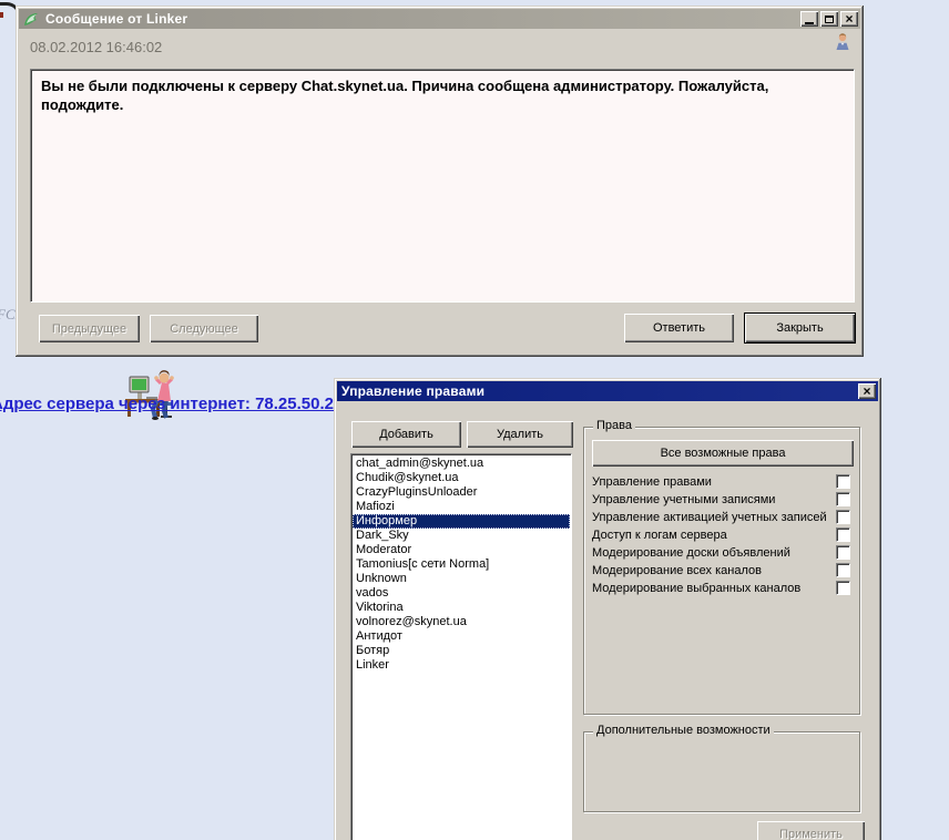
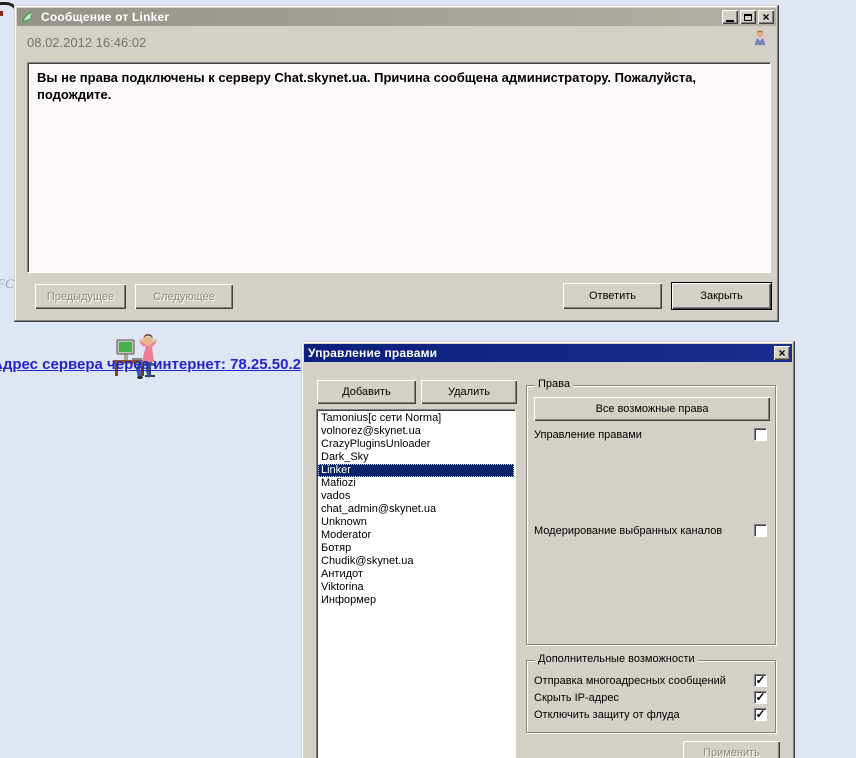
  дрес сервера через интернет: 78.25.50.2
  Сообщение от Linker
  ×
  08.02.2012 16:46:02
- Вы не были подключены к серверу Chat.skynet.ua. Причина сообщена администратору. Пожалуйста, подождите.
+ Вы не права подключены к серверу Chat.skynet.ua. Причина сообщена администратору. Пожалуйста, подождите.
  Предыдущее
  Следующее
  Ответить
  Закрыть
  Управление правами
  ×
  Добавить
  Удалить
- chat_admin@skynet.ua
+ Tamonius[с сети Norma]
- Chudik@skynet.ua
+ volnorez@skynet.ua
  CrazyPluginsUnloader
- Mafiozi
+ Dark_Sky
- Информер
+ Linker
- Dark_Sky
+ Mafiozi
- Moderator
+ vados
- Tamonius[с сети Norma]
+ chat_admin@skynet.ua
  Unknown
- vados
+ Moderator
- Viktorina
+ Ботяр
- volnorez@skynet.ua
+ Chudik@skynet.ua
  Антидот
- Ботяр
+ Viktorina
- Linker
+ Информер
  Права
  Все возможные права
  Управление правами
- Управление учетными записями
- Управление активацией учетных записей
- Доступ к логам сервера
- Модерирование доски объявлений
- Модерирование всех каналов
  Модерирование выбранных каналов
  Дополнительные возможности
+ Отправка многоадресных сообщений
+ Скрыть IP-адрес
+ Отключить защиту от флуда
  Применить
